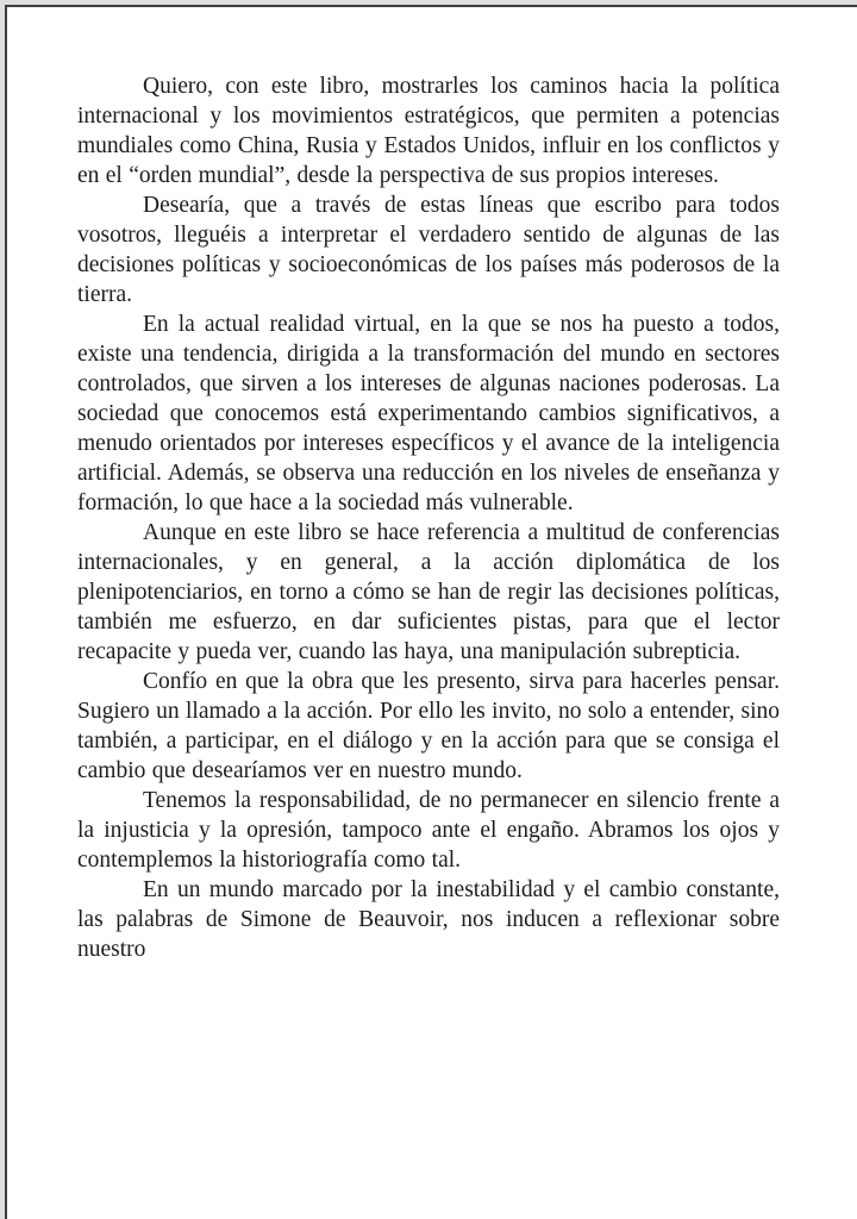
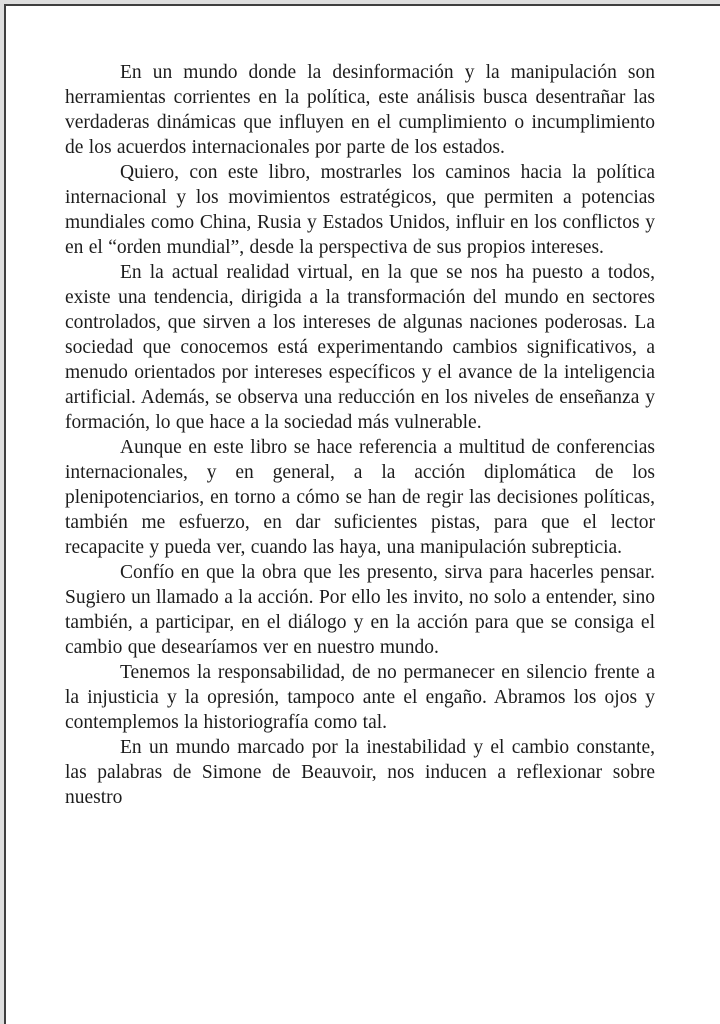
+ En un mundo donde la desinformación y la manipulación son herramientas corrientes en la política, este análisis busca desentrañar las verdaderas dinámicas que influyen en el cumplimiento o incumplimiento de los acuerdos internacionales por parte de los estados.
  Quiero, con este libro, mostrarles los caminos hacia la política internacional y los movimientos estratégicos, que permiten a potencias mundiales como China, Rusia y Estados Unidos, influir en los conflictos y en el “orden mundial”, desde la perspectiva de sus propios intereses.
- Desearía, que a través de estas líneas que escribo para todos vosotros, lleguéis a interpretar el verdadero sentido de algunas de las decisiones políticas y socioeconómicas de los países más poderosos de la tierra.
  En la actual realidad virtual, en la que se nos ha puesto a todos, existe una tendencia, dirigida a la transformación del mundo en sectores controlados, que sirven a los intereses de algunas naciones poderosas. La sociedad que conocemos está experimentando cambios significativos, a menudo orientados por intereses específicos y el avance de la inteligencia artificial. Además, se observa una reducción en los niveles de enseñanza y formación, lo que hace a la sociedad más vulnerable.
  Aunque en este libro se hace referencia a multitud de conferencias internacionales, y en general, a la acción diplomática de los plenipotenciarios, en torno a cómo se han de regir las decisiones políticas, también me esfuerzo, en dar suficientes pistas, para que el lector recapacite y pueda ver, cuando las haya, una manipulación subrepticia.
  Confío en que la obra que les presento, sirva para hacerles pensar. Sugiero un llamado a la acción. Por ello les invito, no solo a entender, sino también, a participar, en el diálogo y en la acción para que se consiga el cambio que desearíamos ver en nuestro mundo.
  Tenemos la responsabilidad, de no permanecer en silencio frente a la injusticia y la opresión, tampoco ante el engaño. Abramos los ojos y contemplemos la historiografía como tal.
  En un mundo marcado por la inestabilidad y el cambio constante, las palabras de Simone de Beauvoir, nos inducen a reflexionar sobre nuestro
